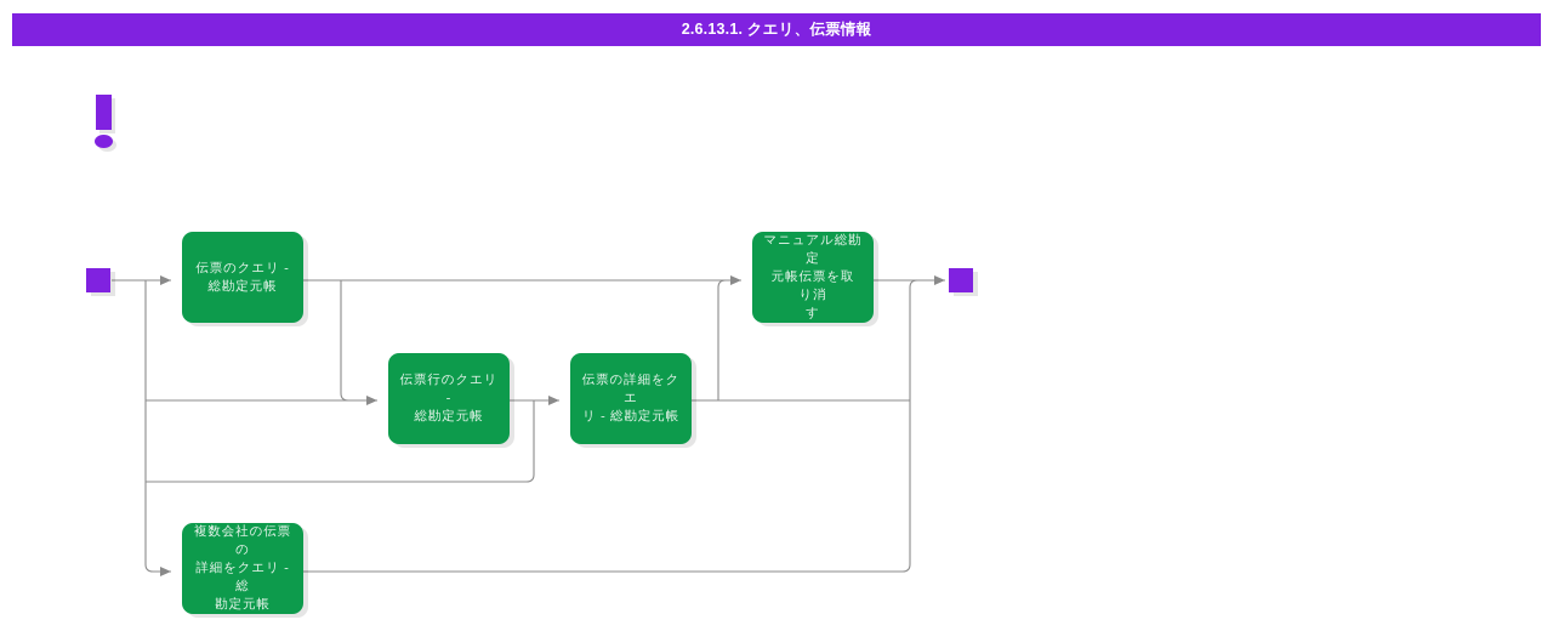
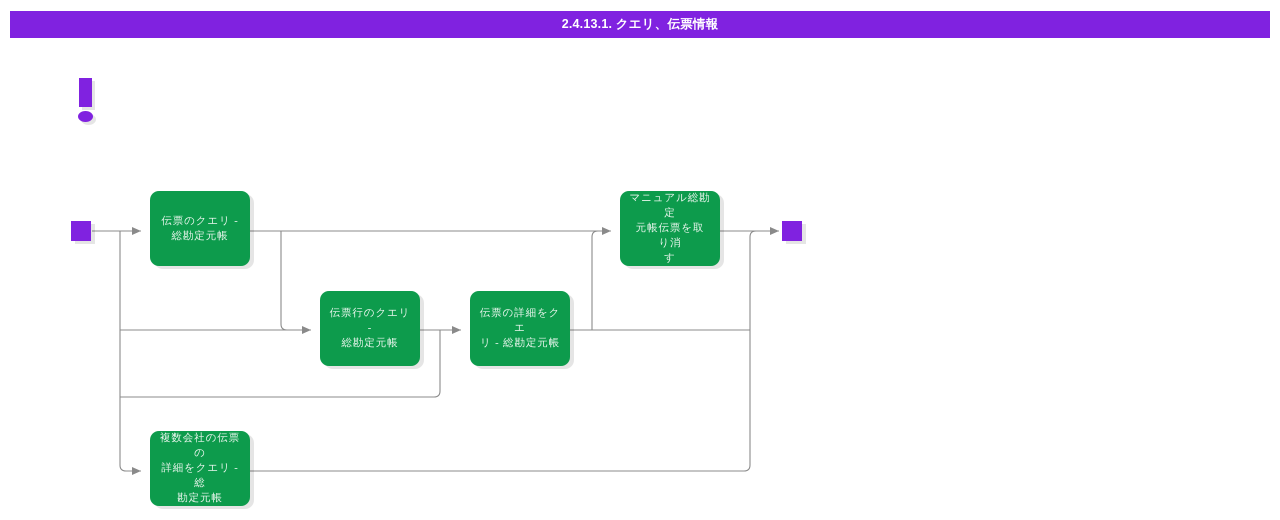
- 2.6.13.1. クエリ、伝票情報
+ 2.4.13.1. クエリ、伝票情報
  伝票のクエリ -
  総勘定元帳
  伝票行のクエリ -
  総勘定元帳
  伝票の詳細をクエ
  リ - 総勘定元帳
  マニュアル総勘 定
  元帳伝票を取 り消
  す
  複数会社の伝票の
  詳細をクエリ - 総
  勘定元帳
